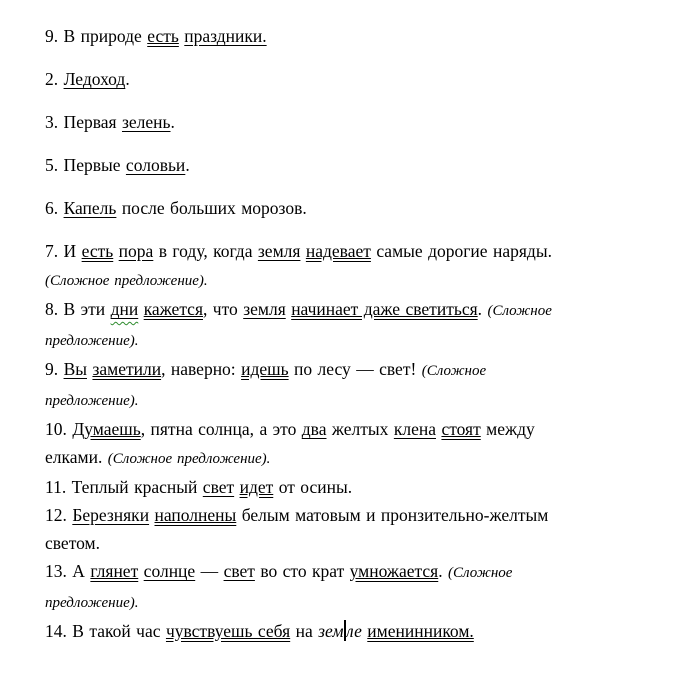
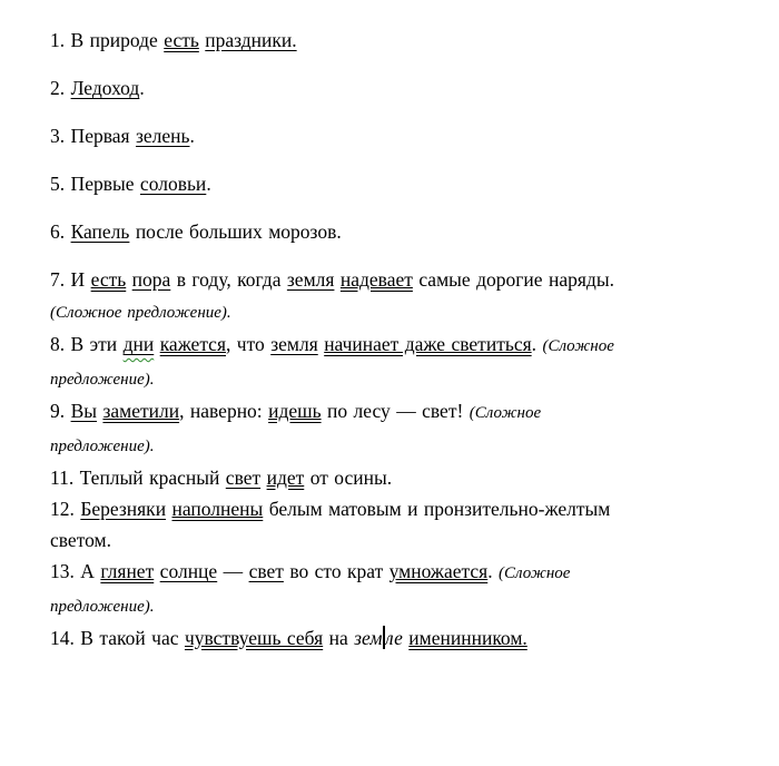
- 9. В природе есть праздники.
+ 1. В природе есть праздники.
  2. Ледоход.
  3. Первая зелень.
  5. Первые соловьи.
  6. Капель после больших морозов.
  7. И есть пора в году, когда земля надевает самые дорогие наряды.
  (Сложное предложение).
  8. В эти дни кажется, что земля начинает даже светиться. (Сложное
  предложение).
  9. Вы заметили, наверно: идешь по лесу — свет! (Сложное
  предложение).
- 10. Думаешь, пятна солнца, а это два желтых клена стоят между
- елками. (Сложное предложение).
  11. Теплый красный свет идет от осины.
  12. Березняки наполнены белым матовым и пронзительно-желтым
  светом.
  13. А глянет солнце — свет во сто крат умножается. (Сложное
  предложение).
  14. В такой час чувствуешь себя на зем ле именинником.
